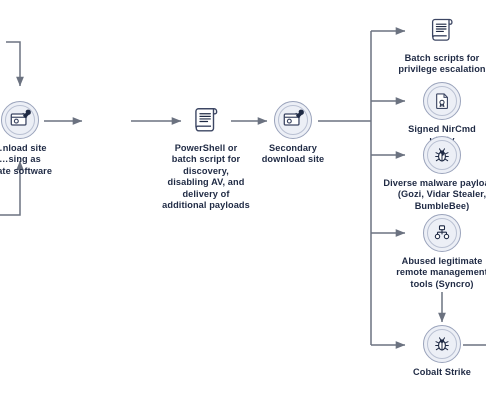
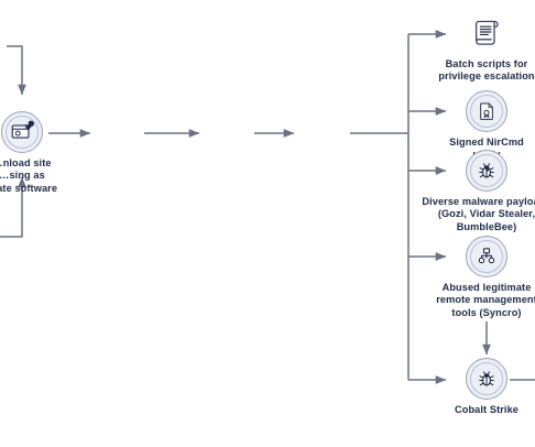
  nload site
  …sing as
  te software
- PowerShell or
- batch script for
- discovery,
- disabling AV, and
- delivery of
- additional payloads
- Secondary
- download site
  Batch scripts for
  privilege escalation
  Signed NirCmd
  Diverse malware paylo
  (Gozi, Vidar Stealer,
  BumbleBee)
  Abused legitimate
  remote managemen
  tools (Syncro)
  Cobalt Strike
